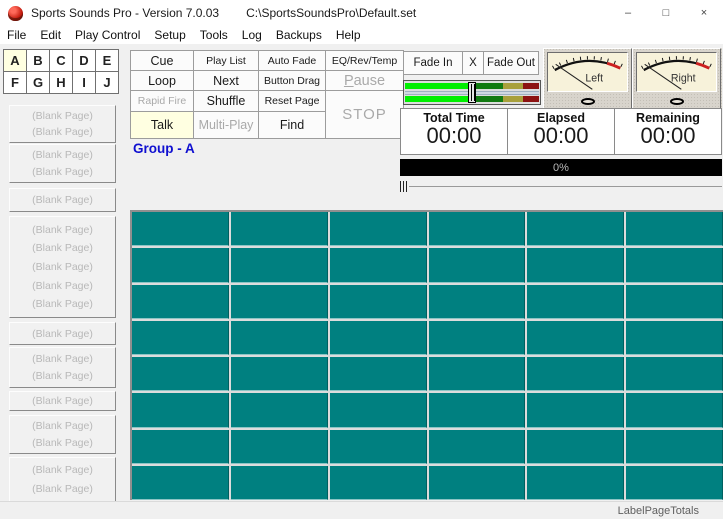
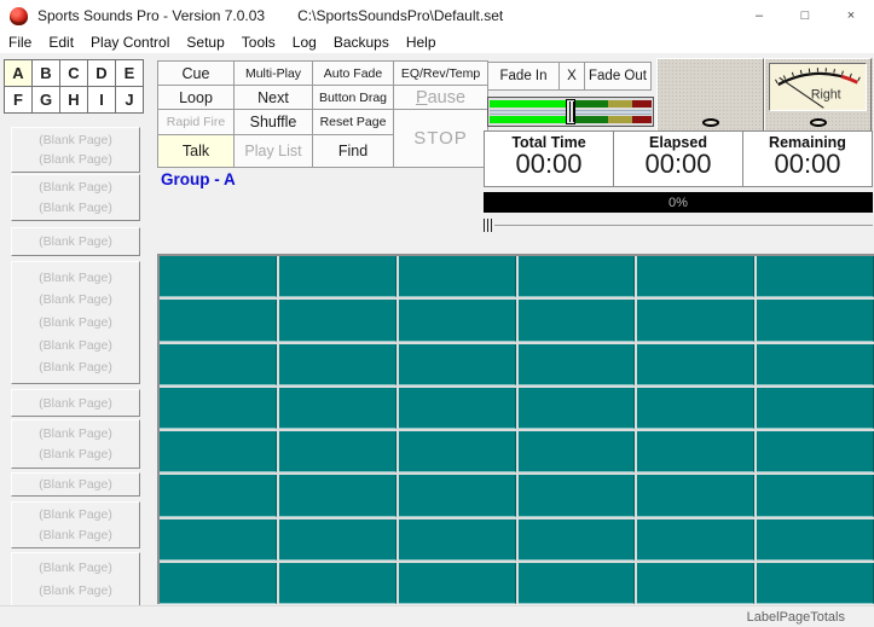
  Sports Sounds Pro - Version 7.0.03
  C:\SportsSoundsPro\Default.set
  –
  □
  ×
  File
  Edit
  Play Control
  Setup
  Tools
  Log
  Backups
  Help
  A
  B
  C
  D
  E
  F
  G
  H
  I
  J
  (Blank Page)
  (Blank Page)
  (Blank Page)
  (Blank Page)
  (Blank Page)
  (Blank Page)
  (Blank Page)
  (Blank Page)
  (Blank Page)
  (Blank Page)
  (Blank Page)
  (Blank Page)
  (Blank Page)
  (Blank Page)
  (Blank Page)
  (Blank Page)
  (Blank Page)
  (Blank Page)
  Cue
- Play List
+ Multi-Play
  Auto Fade
  EQ/Rev/Temp
  Loop
  Next
  Button Drag
  P
  ause
  Rapid Fire
  Shuffle
  Reset Page
  Talk
- Multi-Play
+ Play List
  Find
  STOP
  Group - A
  Fade In
  X
  Fade Out
- Left
  Right
  Total Time
  00:00
  Elapsed
  00:00
  Remaining
  00:00
  0%
  LabelPageTotals
